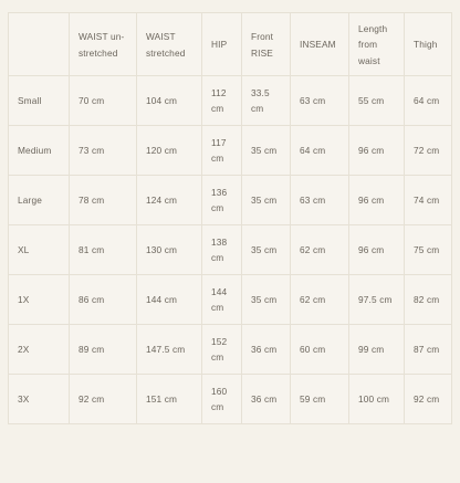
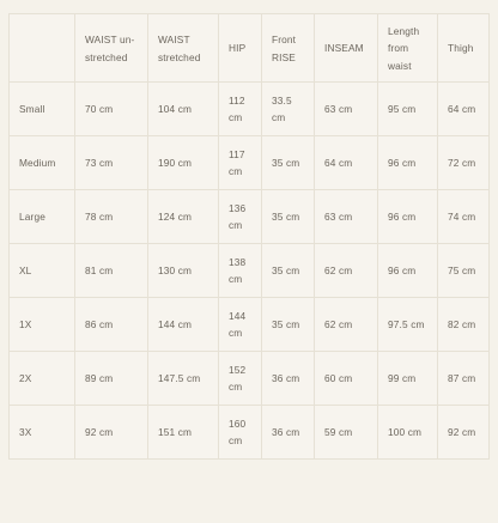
  	WAIST un-stretched	WAIST stretched	HIP	Front RISE	INSEAM	Length from waist	Thigh
- Small	70 cm	104 cm	112 cm	33.5 cm	63 cm	55 cm	64 cm
+ Small	70 cm	104 cm	112 cm	33.5 cm	63 cm	95 cm	64 cm
- Medium	73 cm	120 cm	117 cm	35 cm	64 cm	96 cm	72 cm
+ Medium	73 cm	190 cm	117 cm	35 cm	64 cm	96 cm	72 cm
  Large	78 cm	124 cm	136 cm	35 cm	63 cm	96 cm	74 cm
  XL	81 cm	130 cm	138 cm	35 cm	62 cm	96 cm	75 cm
  1X	86 cm	144 cm	144 cm	35 cm	62 cm	97.5 cm	82 cm
  2X	89 cm	147.5 cm	152 cm	36 cm	60 cm	99 cm	87 cm
  3X	92 cm	151 cm	160 cm	36 cm	59 cm	100 cm	92 cm
